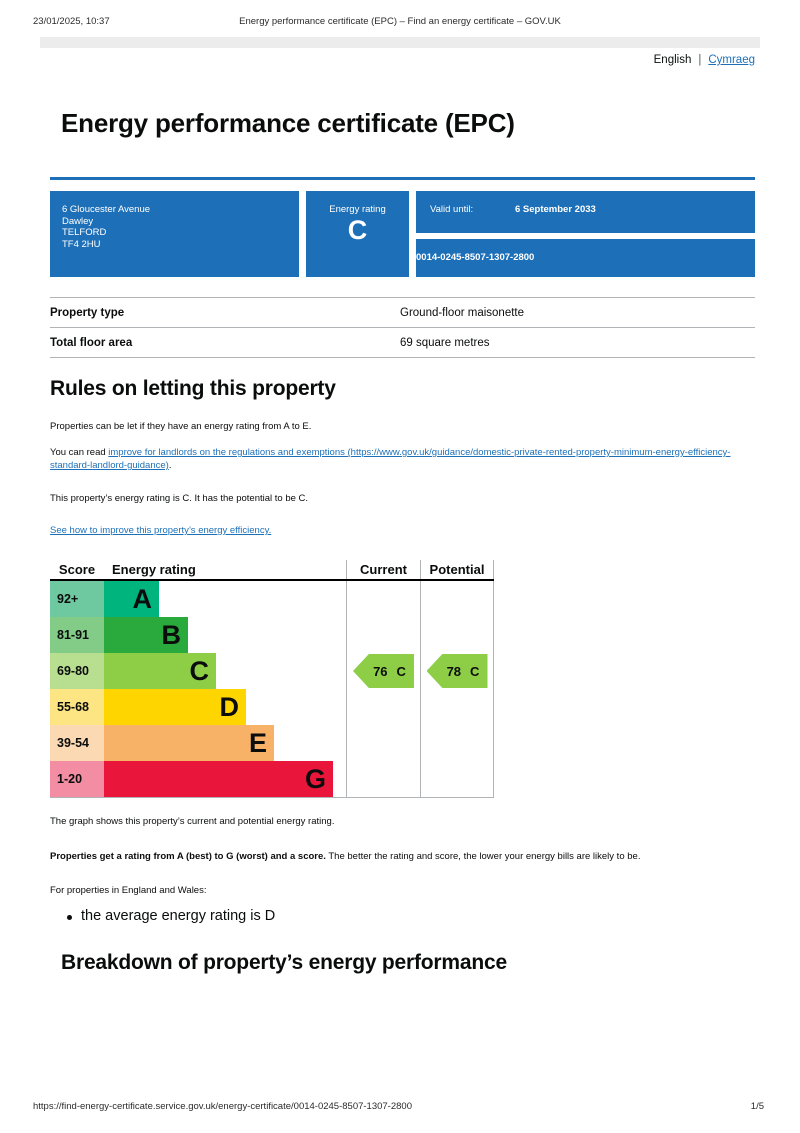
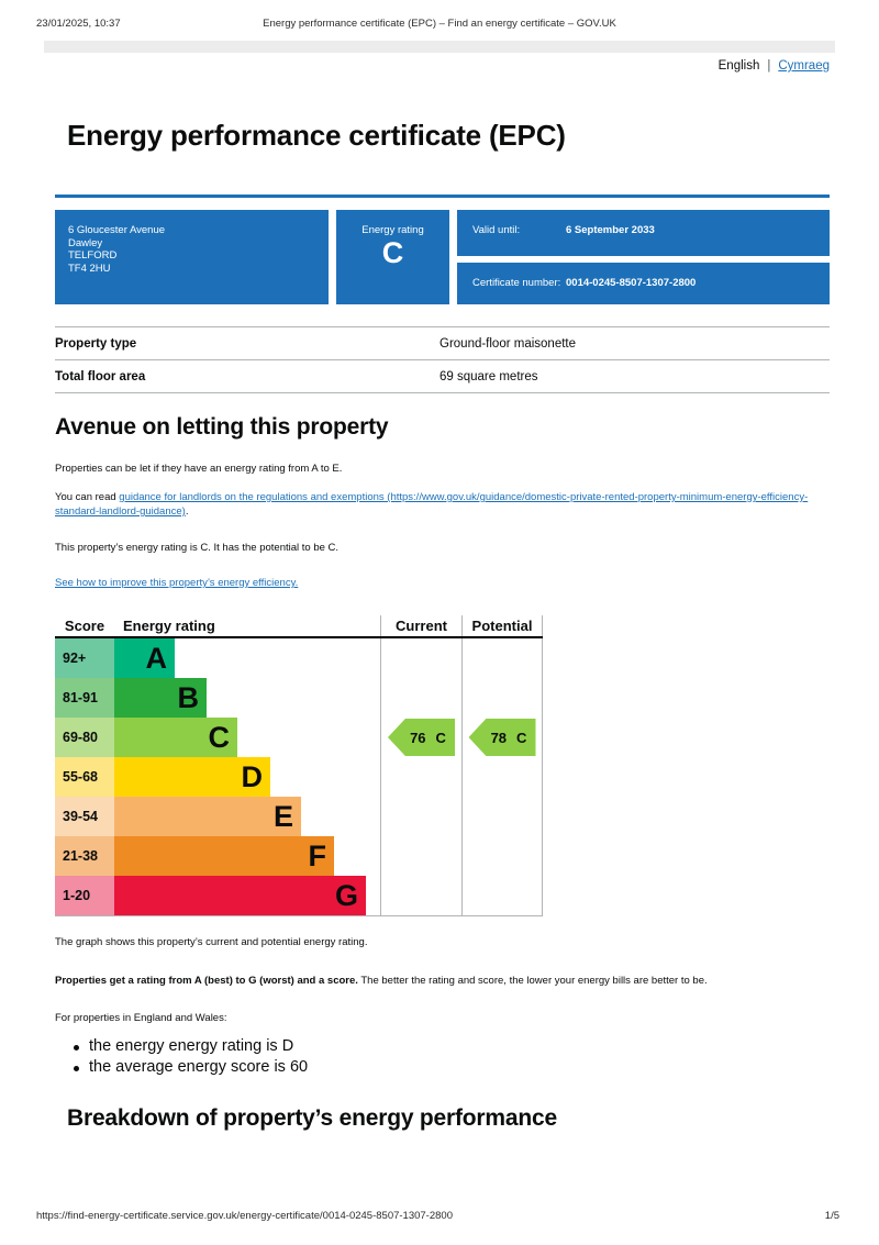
  23/01/2025, 10:37
  Energy performance certificate (EPC) – Find an energy certificate – GOV.UK
  https://find-energy-certificate.service.gov.uk/energy-certificate/0014-0245-8507-1307-2800
  1/5
  English | Cymraeg
  Energy performance certificate (EPC)
  6 Gloucester Avenue
  Dawley
  TELFORD
  TF4 2HU
  Energy rating
  C
  Valid until:
  6 September 2033
+ Certificate number:
  0014-0245-8507-1307-2800
  Property type
  Ground-floor maisonette
  Total floor area
  69 square metres
- Rules on letting this property
+ Avenue on letting this property
  Properties can be let if they have an energy rating from A to E.
- You can read improve for landlords on the regulations and exemptions (https://www.gov.uk/guidance/domestic-private-rented-property-minimum-energy-efficiency-standard-landlord-guidance).
+ You can read guidance for landlords on the regulations and exemptions (https://www.gov.uk/guidance/domestic-private-rented-property-minimum-energy-efficiency-standard-landlord-guidance).
  This property’s energy rating is C. It has the potential to be C.
  See how to improve this property’s energy efficiency.
  Score
  Energy rating
  Current
  Potential
  92+
  A
  81-91
  B
  69-80
  C
  76
  C
  78
  C
  55-68
  D
  39-54
  E
+ 21-38
+ F
  1-20
  G
  The graph shows this property’s current and potential energy rating.
- Properties get a rating from A (best) to G (worst) and a score. The better the rating and score, the lower your energy bills are likely to be.
+ Properties get a rating from A (best) to G (worst) and a score. The better the rating and score, the lower your energy bills are better to be.
  For properties in England and Wales:
- the average energy rating is D
+ the energy energy rating is D
+ the average energy score is 60
  Breakdown of property’s energy performance
